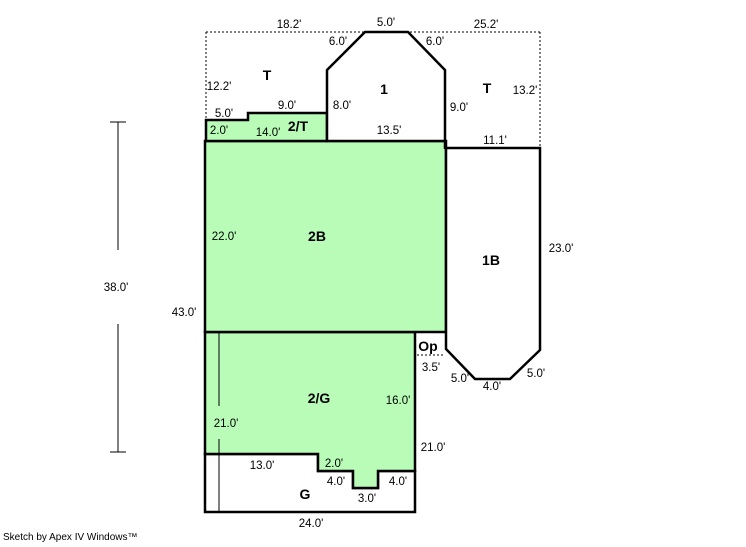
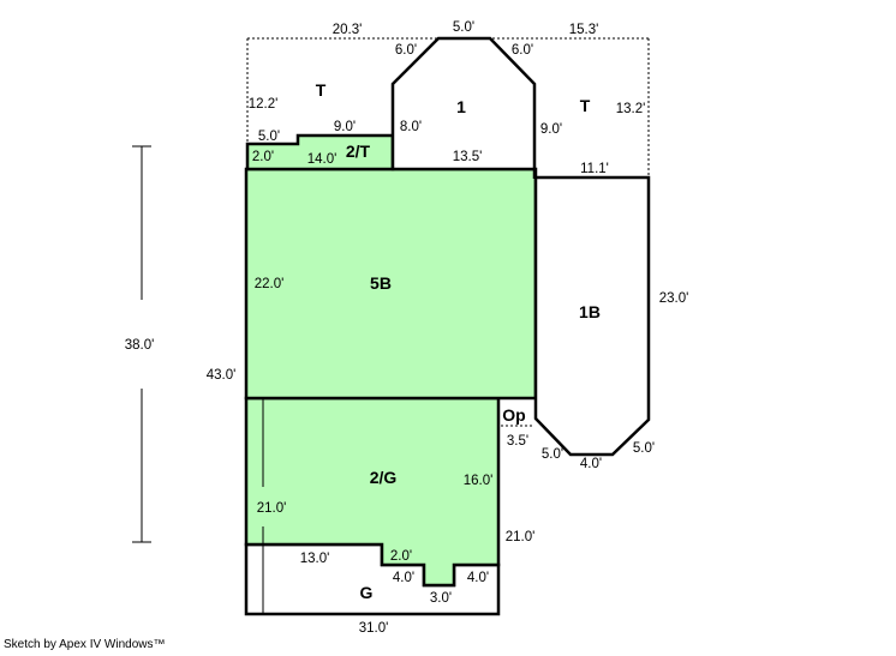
- 18.2'
+ 20.3'
  5.0'
- 25.2'
+ 15.3'
  6.0'
  6.0'
  12.2'
  13.2'
  9.0'
  8.0'
  9.0'
  5.0'
  2.0'
  14.0'
  13.5'
  11.1'
  22.0'
  23.0'
  38.0'
  43.0'
  3.5'
  5.0'
  4.0'
  5.0'
  16.0'
  21.0'
  21.0'
  13.0'
  2.0'
  4.0'
  3.0'
  4.0'
- 24.0'
+ 31.0'
  T
  1
  T
  2/T
- 2B
+ 5B
  1B
  Op
  2/G
  G
  Sketch by Apex IV Windows™
